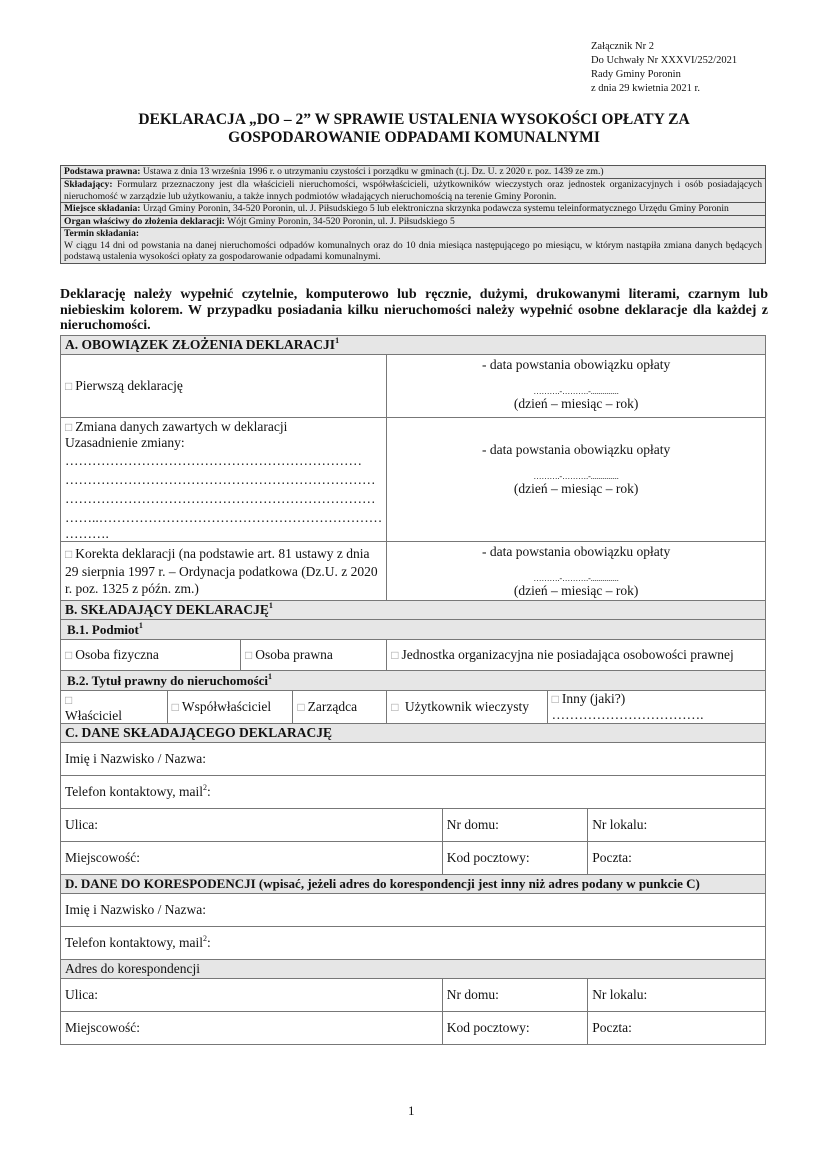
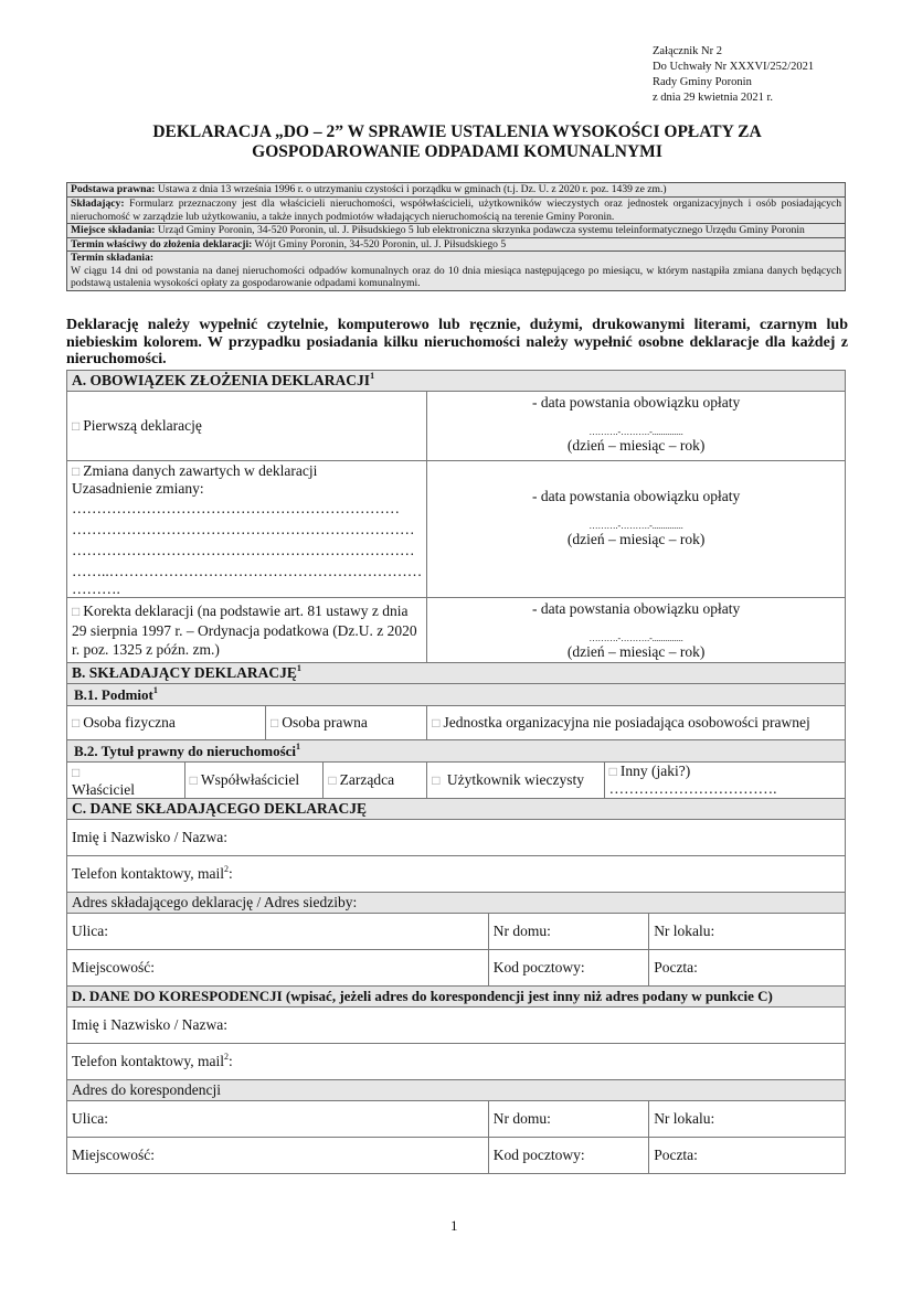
  Załącznik Nr 2
  Do Uchwały Nr XXXVI/252/2021
  Rady Gminy Poronin
  z dnia 29 kwietnia 2021 r.
  DEKLARACJA „DO – 2” W SPRAWIE USTALENIA WYSOKOŚCI OPŁATY ZA
  GOSPODAROWANIE ODPADAMI KOMUNALNYMI
  Podstawa prawna: Ustawa z dnia 13 września 1996 r. o utrzymaniu czystości i porządku w gminach (t.j. Dz. U. z 2020 r. poz. 1439 ze zm.)
  Składający: Formularz przeznaczony jest dla właścicieli nieruchomości, współwłaścicieli, użytkowników wieczystych oraz jednostek organizacyjnych i osób posiadających nieruchomość w zarządzie lub użytkowaniu, a także innych podmiotów władających nieruchomością na terenie Gminy Poronin.
  Miejsce składania: Urząd Gminy Poronin, 34-520 Poronin, ul. J. Piłsudskiego 5 lub elektroniczna skrzynka podawcza systemu teleinformatycznego Urzędu Gminy Poronin
- Organ właściwy do złożenia deklaracji: Wójt Gminy Poronin, 34-520 Poronin, ul. J. Piłsudskiego 5
+ Termin właściwy do złożenia deklaracji: Wójt Gminy Poronin, 34-520 Poronin, ul. J. Piłsudskiego 5
  Termin składania:W ciągu 14 dni od powstania na danej nieruchomości odpadów komunalnych oraz do 10 dnia miesiąca następującego po miesiącu, w którym nastąpiła zmiana danych będących podstawą ustalenia wysokości opłaty za gospodarowanie odpadami komunalnymi.
  Deklarację należy wypełnić czytelnie, komputerowo lub ręcznie, dużymi, drukowanymi literami, czarnym lub niebieskim kolorem. W przypadku posiadania kilku nieruchomości należy wypełnić osobne deklaracje dla każdej z nieruchomości.
  A. OBOWIĄZEK ZŁOŻENIA DEKLARACJI1
  □ Pierwszą deklarację	- data powstania obowiązku opłaty ……….-……….-.............. (dzień – miesiąc – rok)
  □ Zmiana danych zawartych w deklaracji Uzasadnienie zmiany: ………………………………………………………… …………………………………………………………… …………………………………………………………… ……..……………………………………………………… ……….	- data powstania obowiązku opłaty ……….-……….-.............. (dzień – miesiąc – rok)
  □ Korekta deklaracji (na podstawie art. 81 ustawy z dnia 29 sierpnia 1997 r. – Ordynacja podatkowa (Dz.U. z 2020 r. poz. 1325 z późn. zm.)	- data powstania obowiązku opłaty ……….-……….-.............. (dzień – miesiąc – rok)
  B. SKŁADAJĄCY DEKLARACJĘ1
  B.1. Podmiot1
  □ Osoba fizyczna	□ Osoba prawna	□ Jednostka organizacyjna nie posiadająca osobowości prawnej
  B.2. Tytuł prawny do nieruchomości1
  □Właściciel	□ Współwłaściciel	□ Zarządca	□ Użytkownik wieczysty	□ Inny (jaki?) …………………………….
  C. DANE SKŁADAJĄCEGO DEKLARACJĘ
  Imię i Nazwisko / Nazwa:
  Telefon kontaktowy, mail2:
+ Adres składającego deklarację / Adres siedziby:
  Ulica:	Nr domu:	Nr lokalu:
  Miejscowość:	Kod pocztowy:	Poczta:
  D. DANE DO KORESPODENCJI (wpisać, jeżeli adres do korespondencji jest inny niż adres podany w punkcie C)
  Imię i Nazwisko / Nazwa:
  Telefon kontaktowy, mail2:
  Adres do korespondencji
  Ulica:	Nr domu:	Nr lokalu:
  Miejscowość:	Kod pocztowy:	Poczta:
  1
